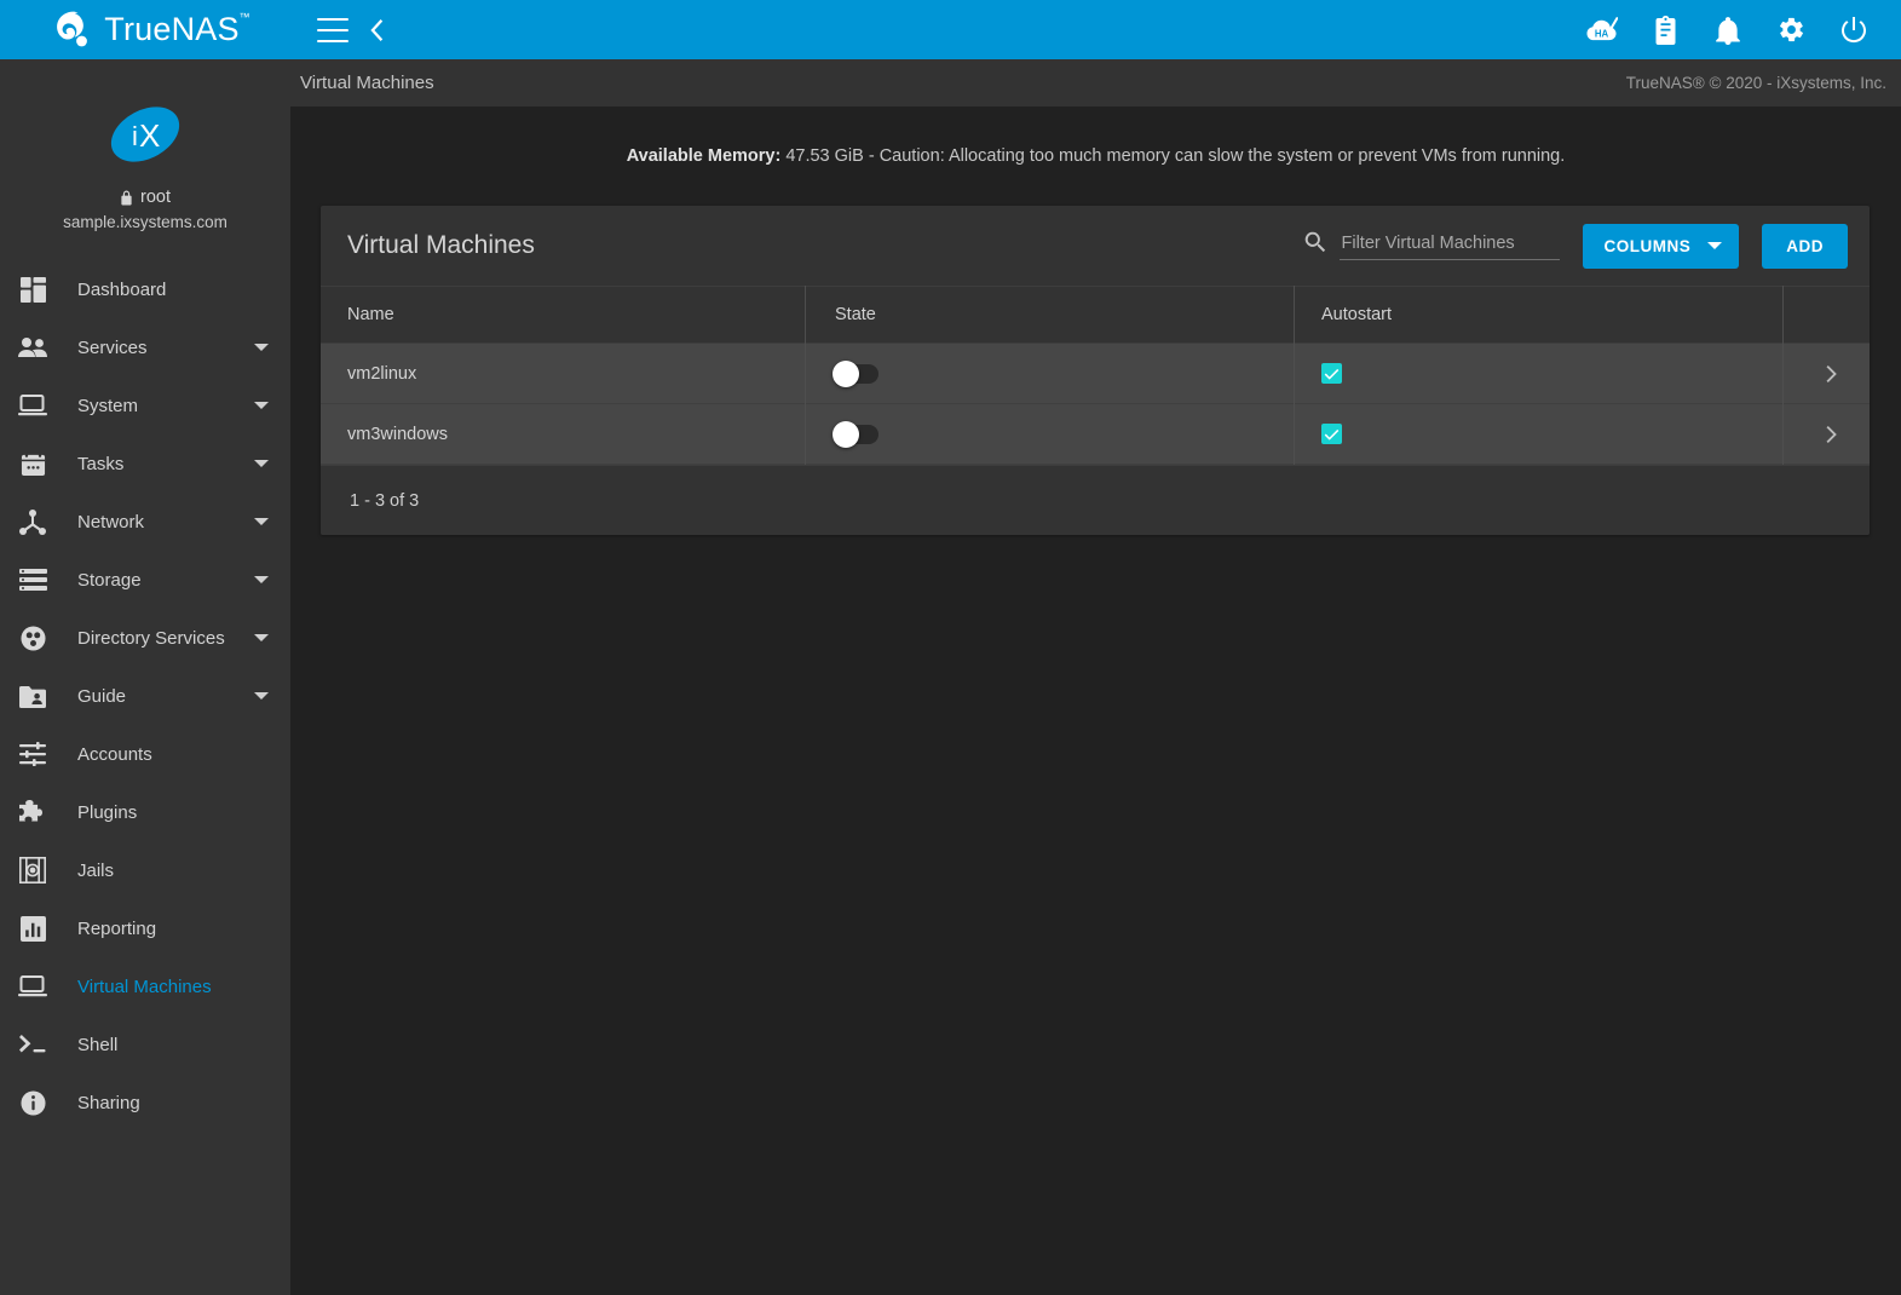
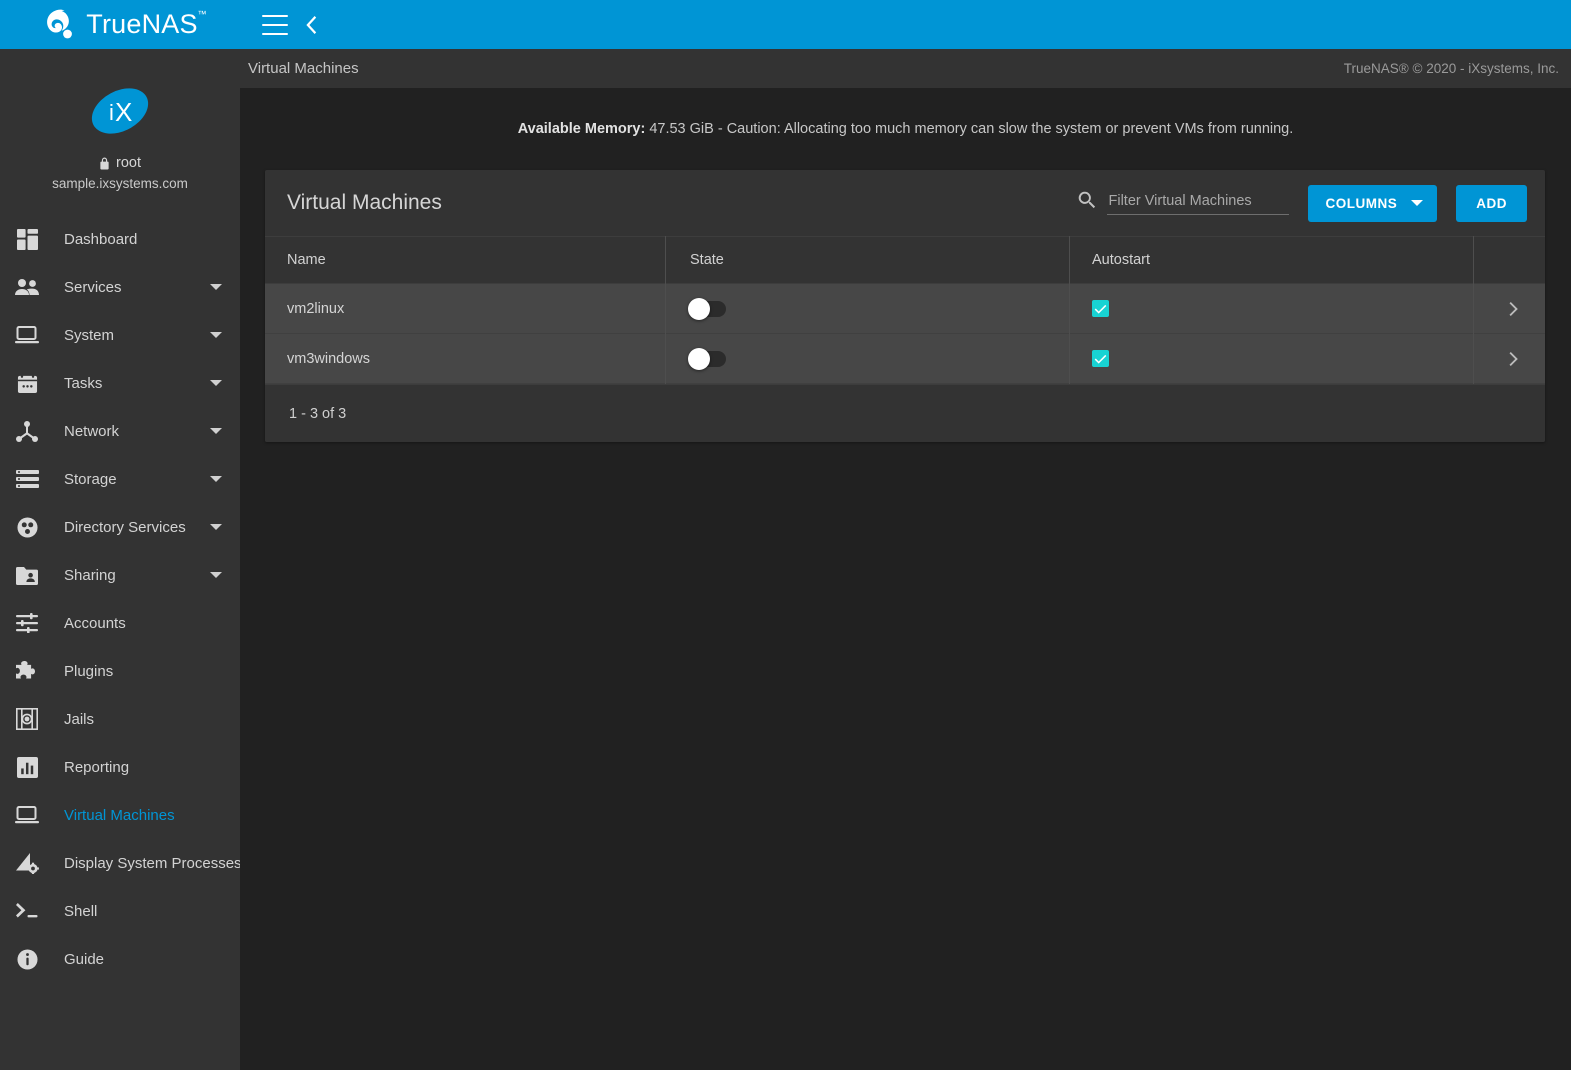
  TrueNAS
  ™
- HA
  i
  X
  root
  sample.ixsystems.com
  Dashboard
  Services
  System
  Tasks
  Network
  Storage
  Directory Services
- Guide
+ Sharing
  Accounts
  Plugins
  Jails
  Reporting
  Virtual Machines
+ Display System Processes
  Shell
- Sharing
+ Guide
  Virtual Machines
  TrueNAS® © 2020 - iXsystems, Inc.
  Available Memory: 47.53 GiB - Caution: Allocating too much memory can slow the system or prevent VMs from running.
  Virtual Machines
  Filter Virtual Machines
  COLUMNS
  ADD
  Name
  State
  Autostart
  vm2linux
  vm3windows
  1 - 3 of 3
